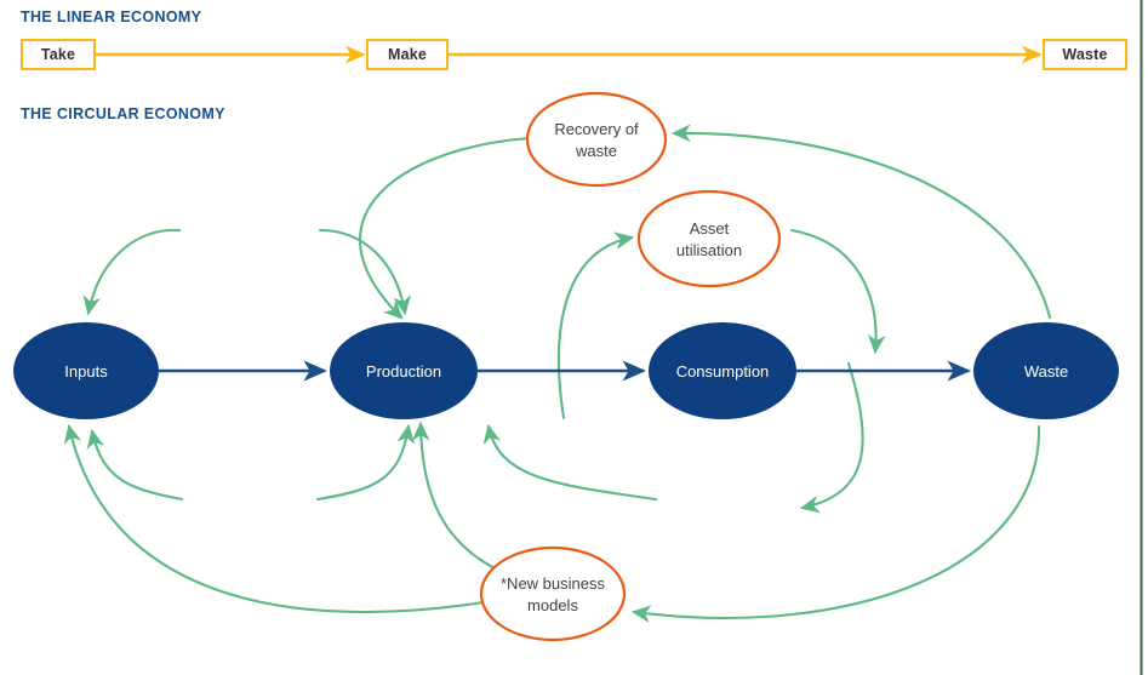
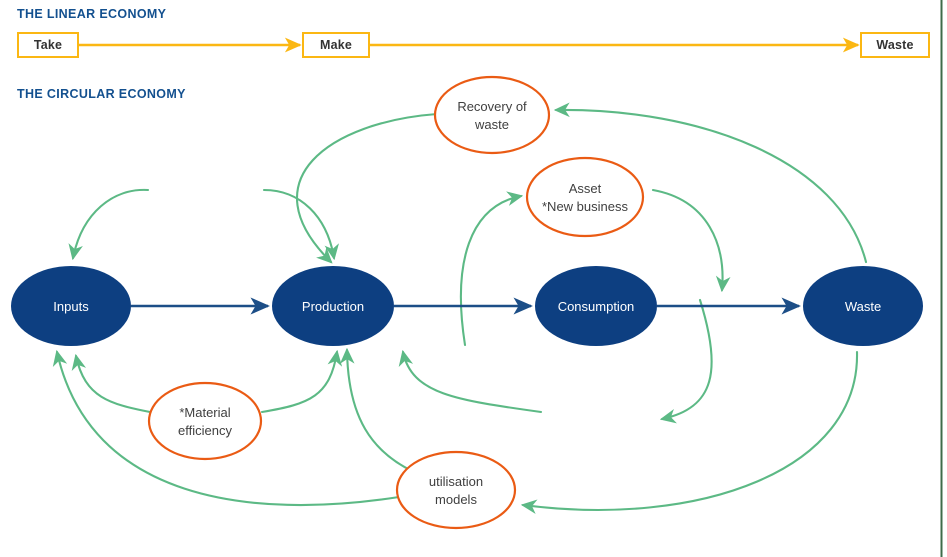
  THE LINEAR ECONOMY
  Take
  Make
  Waste
  THE CIRCULAR ECONOMY
  Inputs
  Production
  Consumption
  Waste
  Recovery of
  waste
  Asset
- utilisation
+ *New business
+ *Material
+ efficiency
- *New business
+ utilisation
  models
